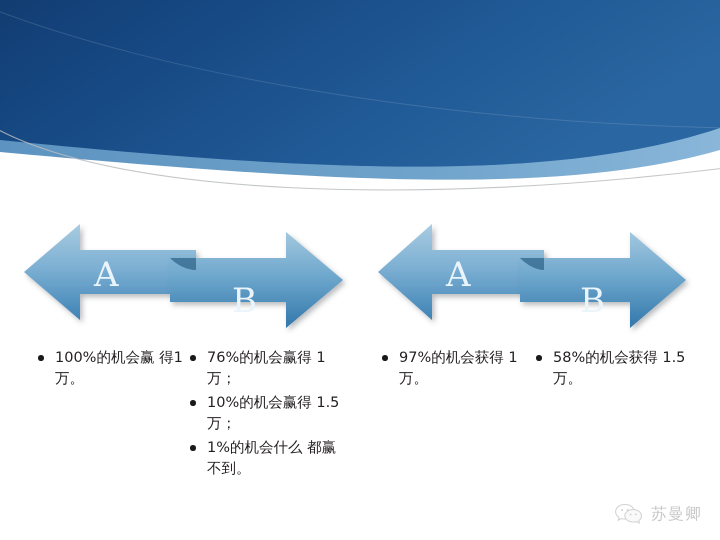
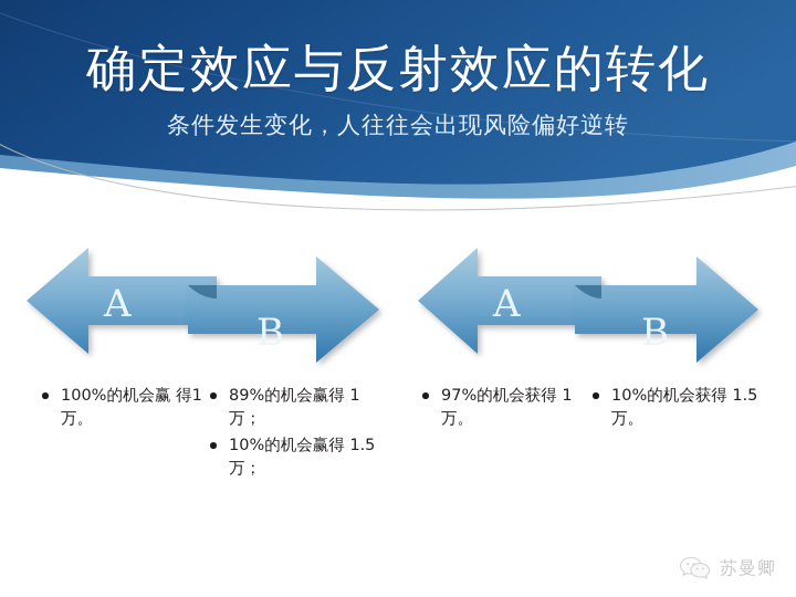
+ 确定效应与反射效应的转化
+ 条件发生变化，人往往会出现风险偏好逆转
  A
  B
  A
  B
  100%的机会赢 得1万。
- 76%的机会赢得 1万；
+ 89%的机会赢得 1万；
  10%的机会赢得 1.5万；
- 1%的机会什么 都赢不到。
  97%的机会获得 1万。
- 58%的机会获得 1.5万。
+ 10%的机会获得 1.5万。
  苏曼卿
